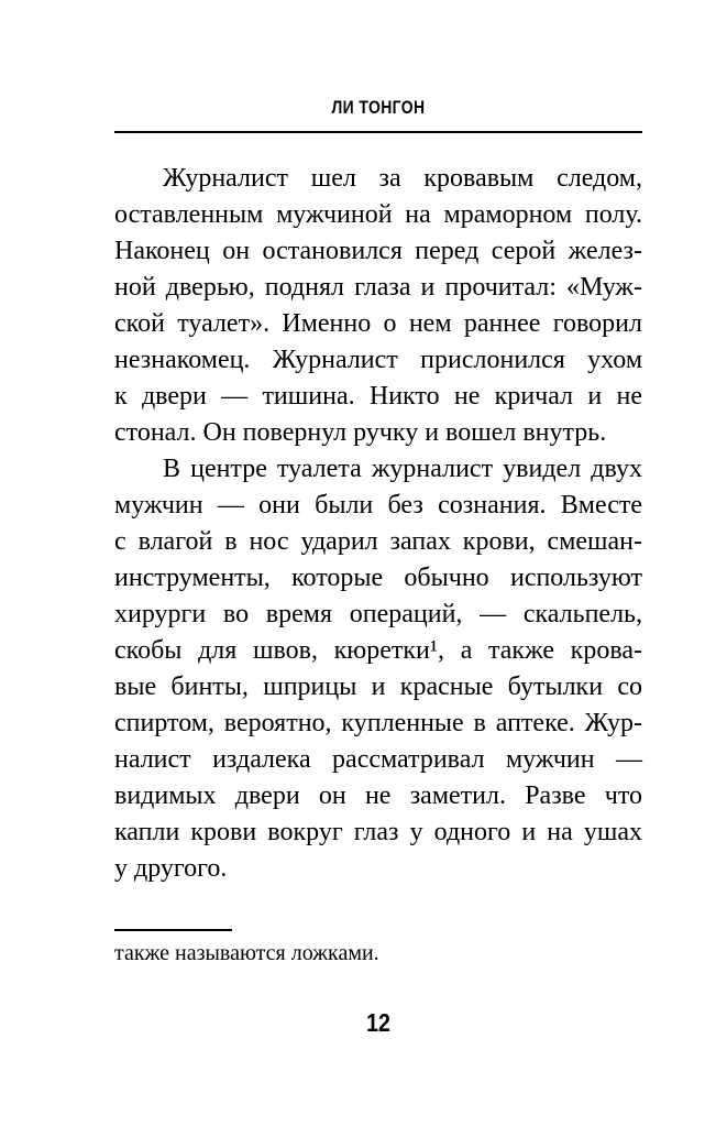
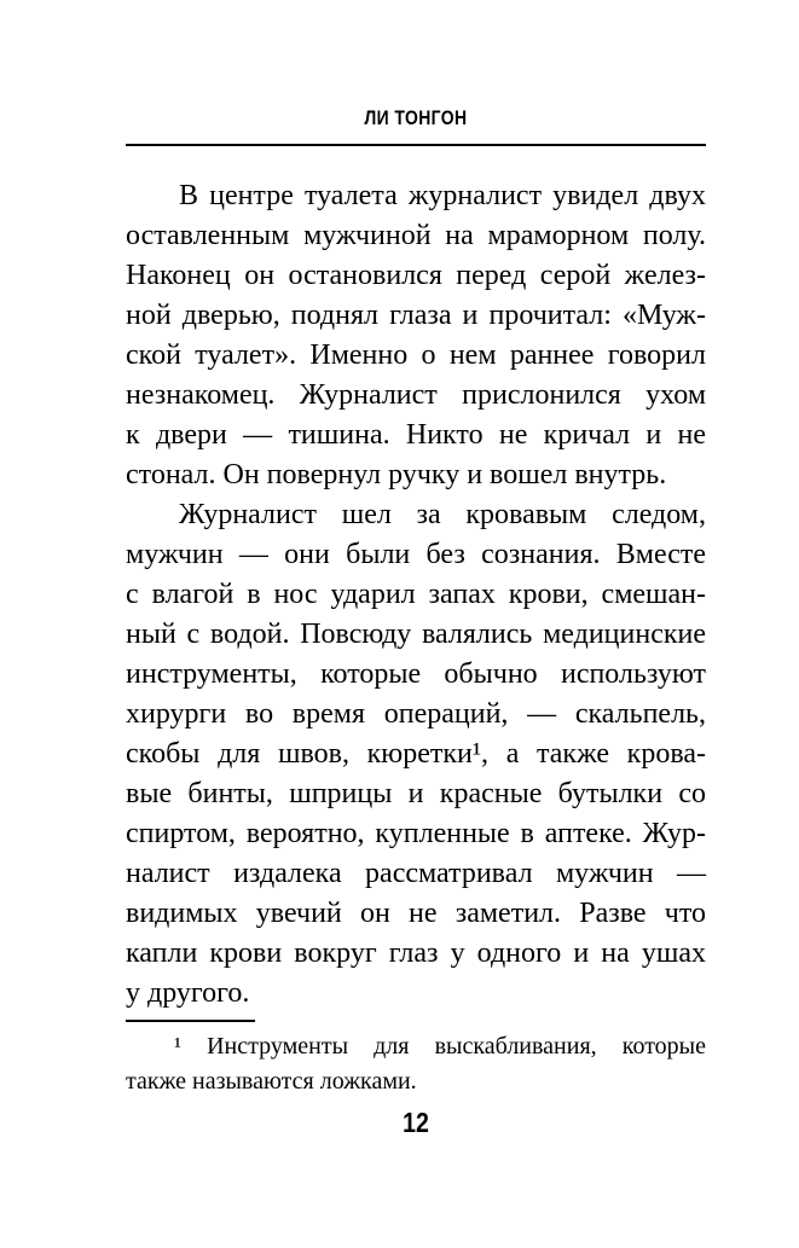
  ЛИ ТОНГОН
- Журналист шел за кровавым следом,
+ В центре туалета журналист увидел двух
  оставленным мужчиной на мраморном полу.
  Наконец он остановился перед серой желез-
  ной дверью, поднял глаза и прочитал: «Муж-
  ской туалет». Именно о нем раннее говорил
  незнакомец. Журналист прислонился ухом
  к двери — тишина. Никто не кричал и не
  стонал. Он повернул ручку и вошел внутрь.
- В центре туалета журналист увидел двух
+ Журналист шел за кровавым следом,
  мужчин — они были без сознания. Вместе
  с влагой в нос ударил запах крови, смешан-
+ ный с водой. Повсюду валялись медицинские
  инструменты, которые обычно используют
  хирурги во время операций, — скальпель,
  скобы для швов, кюретки¹, а также крова-
  вые бинты, шприцы и красные бутылки со
  спиртом, вероятно, купленные в аптеке. Жур-
  налист издалека рассматривал мужчин —
- видимых двери он не заметил. Разве что
+ видимых увечий он не заметил. Разве что
  капли крови вокруг глаз у одного и на ушах
  у другого.
+ ¹ Инструменты для выскабливания, которые
  также называются ложками.
  12
